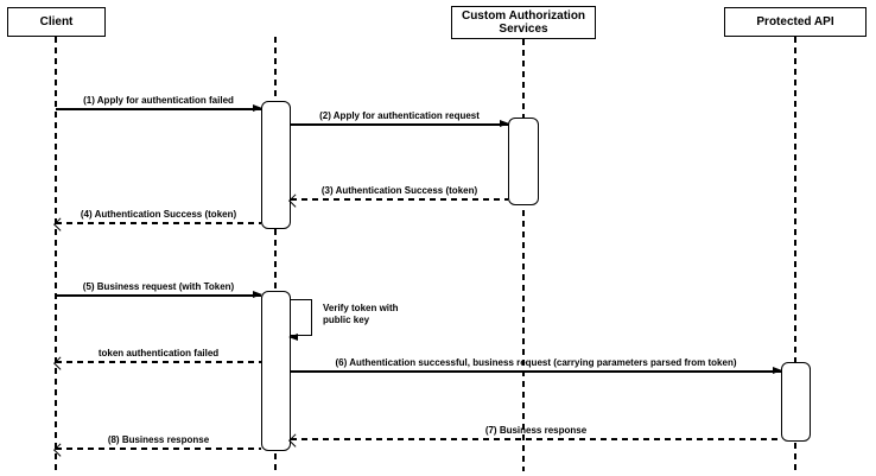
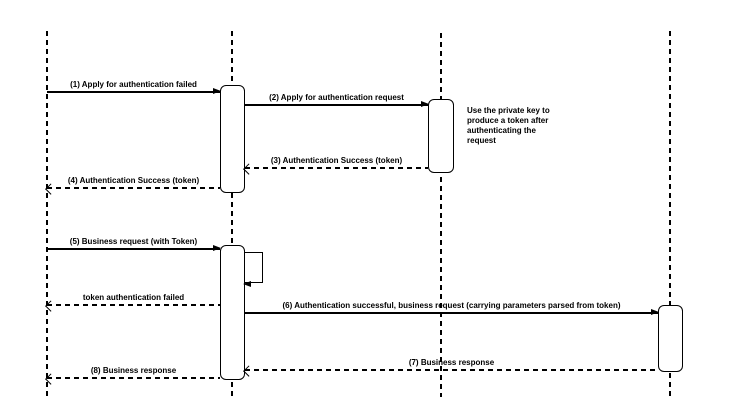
- Client
- Custom Authorization Services
- Protected API
  (1) Apply for authentication failed
  (2) Apply for authentication request
+ Use the private key to produce a token after authenticating the request
  (3) Authentication Success (token)
  (4) Authentication Success (token)
  (5) Business request (with Token)
- Verify token with public key
  token authentication failed
  (6) Authentication successful, business request (carrying parameters parsed from token)
  (7) Business response
  (8) Business response
